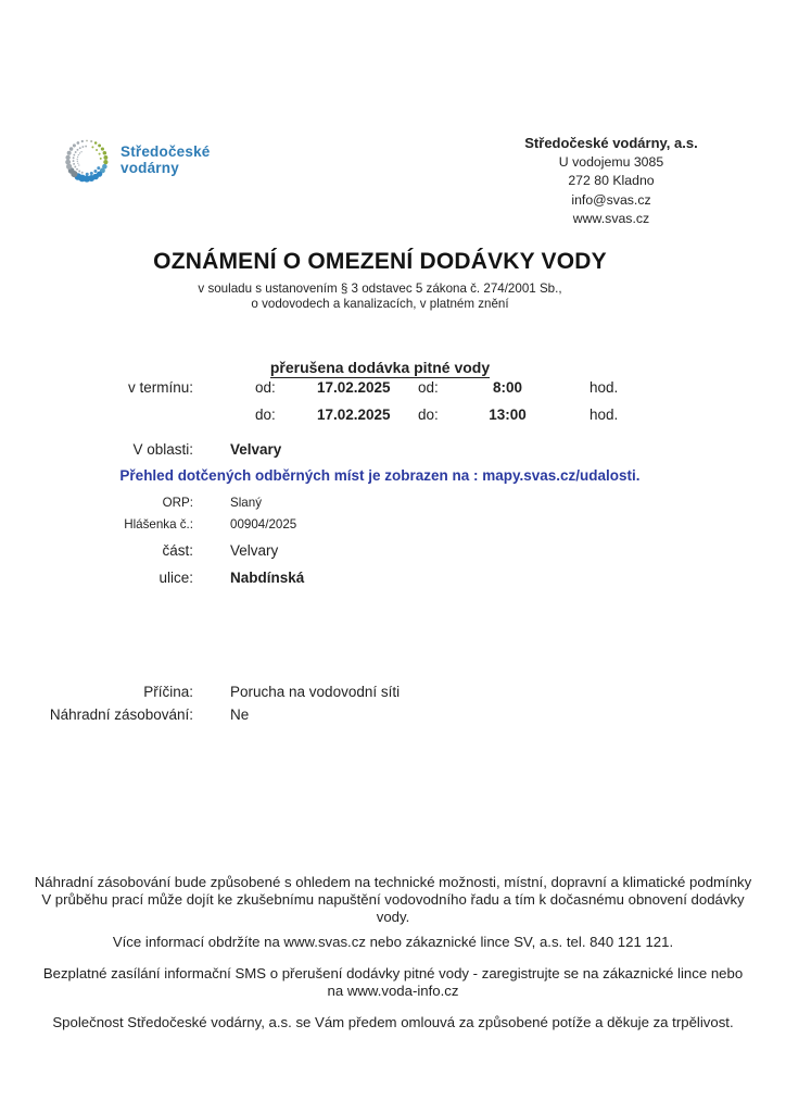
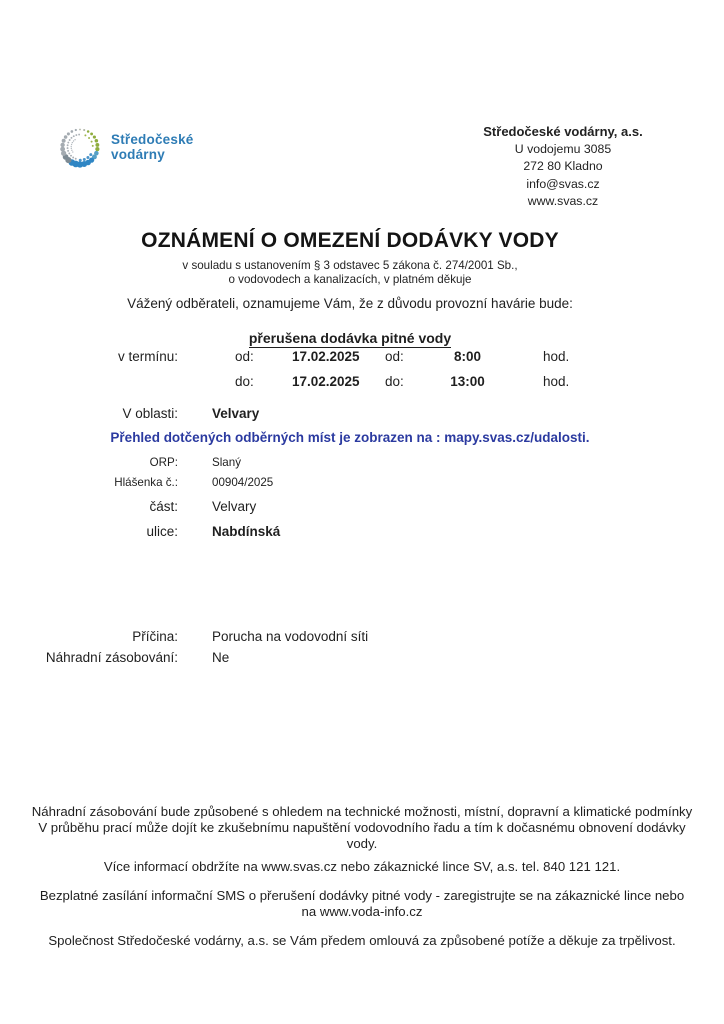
  Středočeské
  vodárny
  Středočeské vodárny, a.s.
  U vodojemu 3085
  272 80 Kladno
  info@svas.cz
  www.svas.cz
  OZNÁMENÍ O OMEZENÍ DODÁVKY VODY
  v souladu s ustanovením § 3 odstavec 5 zákona č. 274/2001 Sb.,
- o vodovodech a kanalizacích, v platném znění
+ o vodovodech a kanalizacích, v platném děkuje
+ Vážený odběrateli, oznamujeme Vám, že z důvodu provozní havárie bude:
  přerušena dodávka pitné vody
  v termínu:
  od:
  17.02.2025
  od:
  8:00
  hod.
  do:
  17.02.2025
  do:
  13:00
  hod.
  V oblasti:
  Velvary
  Přehled dotčených odběrných míst je zobrazen na : mapy.svas.cz/udalosti.
  ORP:
  Slaný
  Hlášenka č.:
  00904/2025
  část:
  Velvary
  ulice:
  Nabdínská
  Příčina:
  Porucha na vodovodní síti
  Náhradní zásobování:
  Ne
  Náhradní zásobování bude způsobené s ohledem na technické možnosti, místní, dopravní a klimatické podmínky
  V průběhu prací může dojít ke zkušebnímu napuštění vodovodního řadu a tím k dočasnému obnovení dodávky
  vody.
  Více informací obdržíte na www.svas.cz nebo zákaznické lince SV, a.s. tel. 840 121 121.
  Bezplatné zasílání informační SMS o přerušení dodávky pitné vody - zaregistrujte se na zákaznické lince nebo
  na www.voda-info.cz
  Společnost Středočeské vodárny, a.s. se Vám předem omlouvá za způsobené potíže a děkuje za trpělivost.
